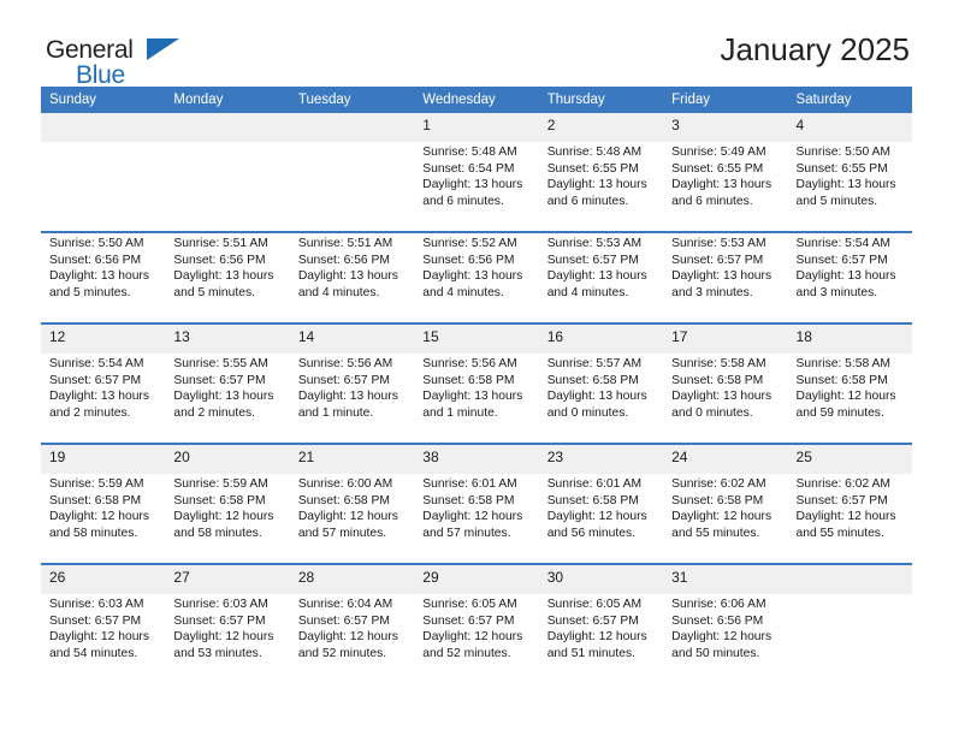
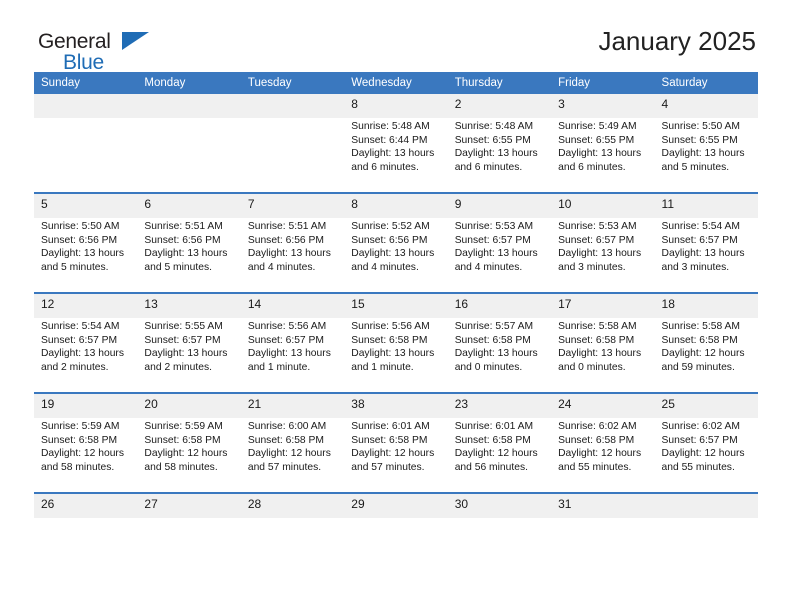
  General
  Blue
  January 2025
  Sunday	Monday	Tuesday	Wednesday	Thursday	Friday	Saturday
- 			1	2	3	4
+ 			8	2	3	4
- 			Sunrise: 5:48 AMSunset: 6:54 PMDaylight: 13 hoursand 6 minutes.	Sunrise: 5:48 AMSunset: 6:55 PMDaylight: 13 hoursand 6 minutes.	Sunrise: 5:49 AMSunset: 6:55 PMDaylight: 13 hoursand 6 minutes.	Sunrise: 5:50 AMSunset: 6:55 PMDaylight: 13 hoursand 5 minutes.
+ 			Sunrise: 5:48 AMSunset: 6:44 PMDaylight: 13 hoursand 6 minutes.	Sunrise: 5:48 AMSunset: 6:55 PMDaylight: 13 hoursand 6 minutes.	Sunrise: 5:49 AMSunset: 6:55 PMDaylight: 13 hoursand 6 minutes.	Sunrise: 5:50 AMSunset: 6:55 PMDaylight: 13 hoursand 5 minutes.
+ 5	6	7	8	9	10	11
  Sunrise: 5:50 AMSunset: 6:56 PMDaylight: 13 hoursand 5 minutes.	Sunrise: 5:51 AMSunset: 6:56 PMDaylight: 13 hoursand 5 minutes.	Sunrise: 5:51 AMSunset: 6:56 PMDaylight: 13 hoursand 4 minutes.	Sunrise: 5:52 AMSunset: 6:56 PMDaylight: 13 hoursand 4 minutes.	Sunrise: 5:53 AMSunset: 6:57 PMDaylight: 13 hoursand 4 minutes.	Sunrise: 5:53 AMSunset: 6:57 PMDaylight: 13 hoursand 3 minutes.	Sunrise: 5:54 AMSunset: 6:57 PMDaylight: 13 hoursand 3 minutes.
  12	13	14	15	16	17	18
  Sunrise: 5:54 AMSunset: 6:57 PMDaylight: 13 hoursand 2 minutes.	Sunrise: 5:55 AMSunset: 6:57 PMDaylight: 13 hoursand 2 minutes.	Sunrise: 5:56 AMSunset: 6:57 PMDaylight: 13 hoursand 1 minute.	Sunrise: 5:56 AMSunset: 6:58 PMDaylight: 13 hoursand 1 minute.	Sunrise: 5:57 AMSunset: 6:58 PMDaylight: 13 hoursand 0 minutes.	Sunrise: 5:58 AMSunset: 6:58 PMDaylight: 13 hoursand 0 minutes.	Sunrise: 5:58 AMSunset: 6:58 PMDaylight: 12 hoursand 59 minutes.
  19	20	21	38	23	24	25
  Sunrise: 5:59 AMSunset: 6:58 PMDaylight: 12 hoursand 58 minutes.	Sunrise: 5:59 AMSunset: 6:58 PMDaylight: 12 hoursand 58 minutes.	Sunrise: 6:00 AMSunset: 6:58 PMDaylight: 12 hoursand 57 minutes.	Sunrise: 6:01 AMSunset: 6:58 PMDaylight: 12 hoursand 57 minutes.	Sunrise: 6:01 AMSunset: 6:58 PMDaylight: 12 hoursand 56 minutes.	Sunrise: 6:02 AMSunset: 6:58 PMDaylight: 12 hoursand 55 minutes.	Sunrise: 6:02 AMSunset: 6:57 PMDaylight: 12 hoursand 55 minutes.
  26	27	28	29	30	31
- Sunrise: 6:03 AMSunset: 6:57 PMDaylight: 12 hoursand 54 minutes.	Sunrise: 6:03 AMSunset: 6:57 PMDaylight: 12 hoursand 53 minutes.	Sunrise: 6:04 AMSunset: 6:57 PMDaylight: 12 hoursand 52 minutes.	Sunrise: 6:05 AMSunset: 6:57 PMDaylight: 12 hoursand 52 minutes.	Sunrise: 6:05 AMSunset: 6:57 PMDaylight: 12 hoursand 51 minutes.	Sunrise: 6:06 AMSunset: 6:56 PMDaylight: 12 hoursand 50 minutes.
